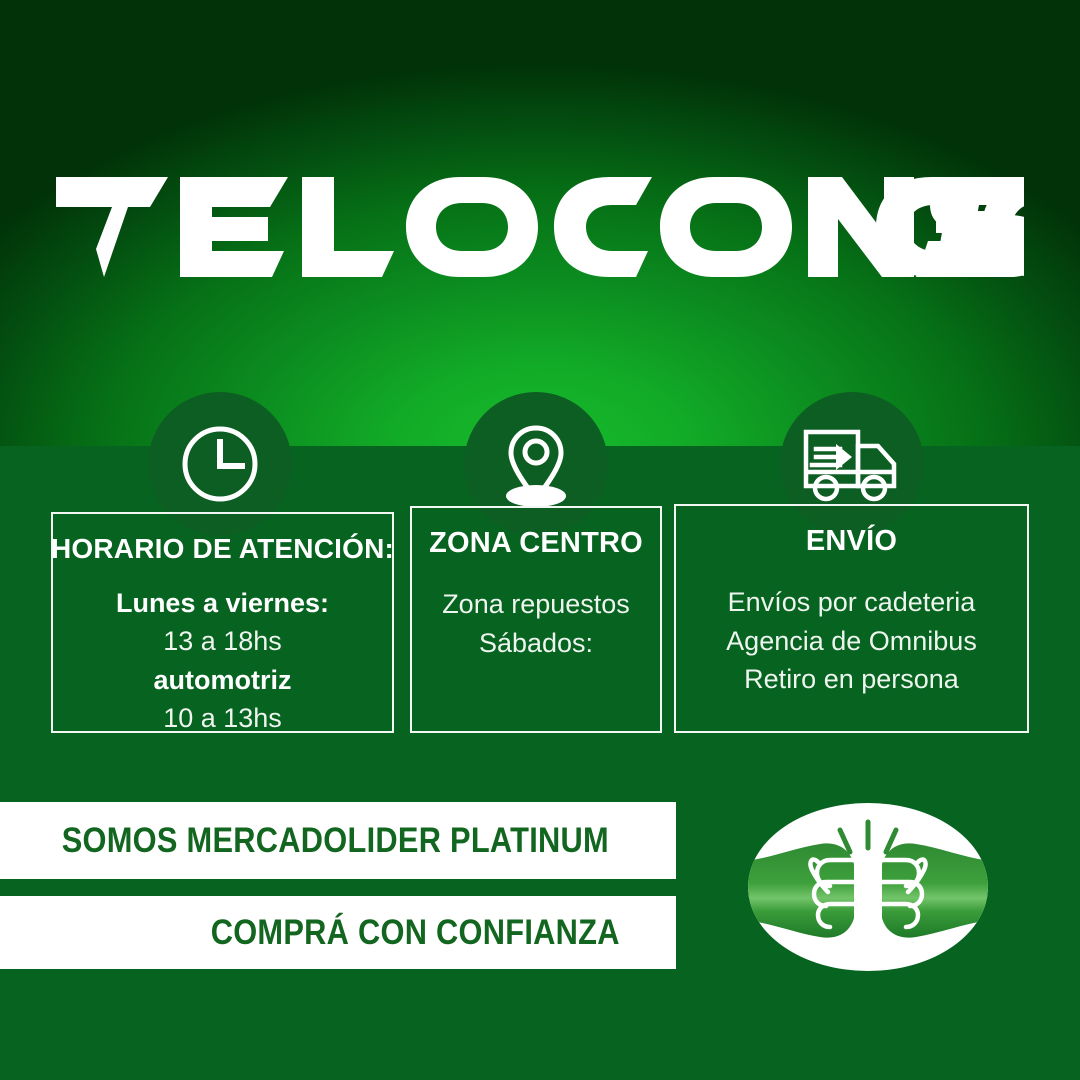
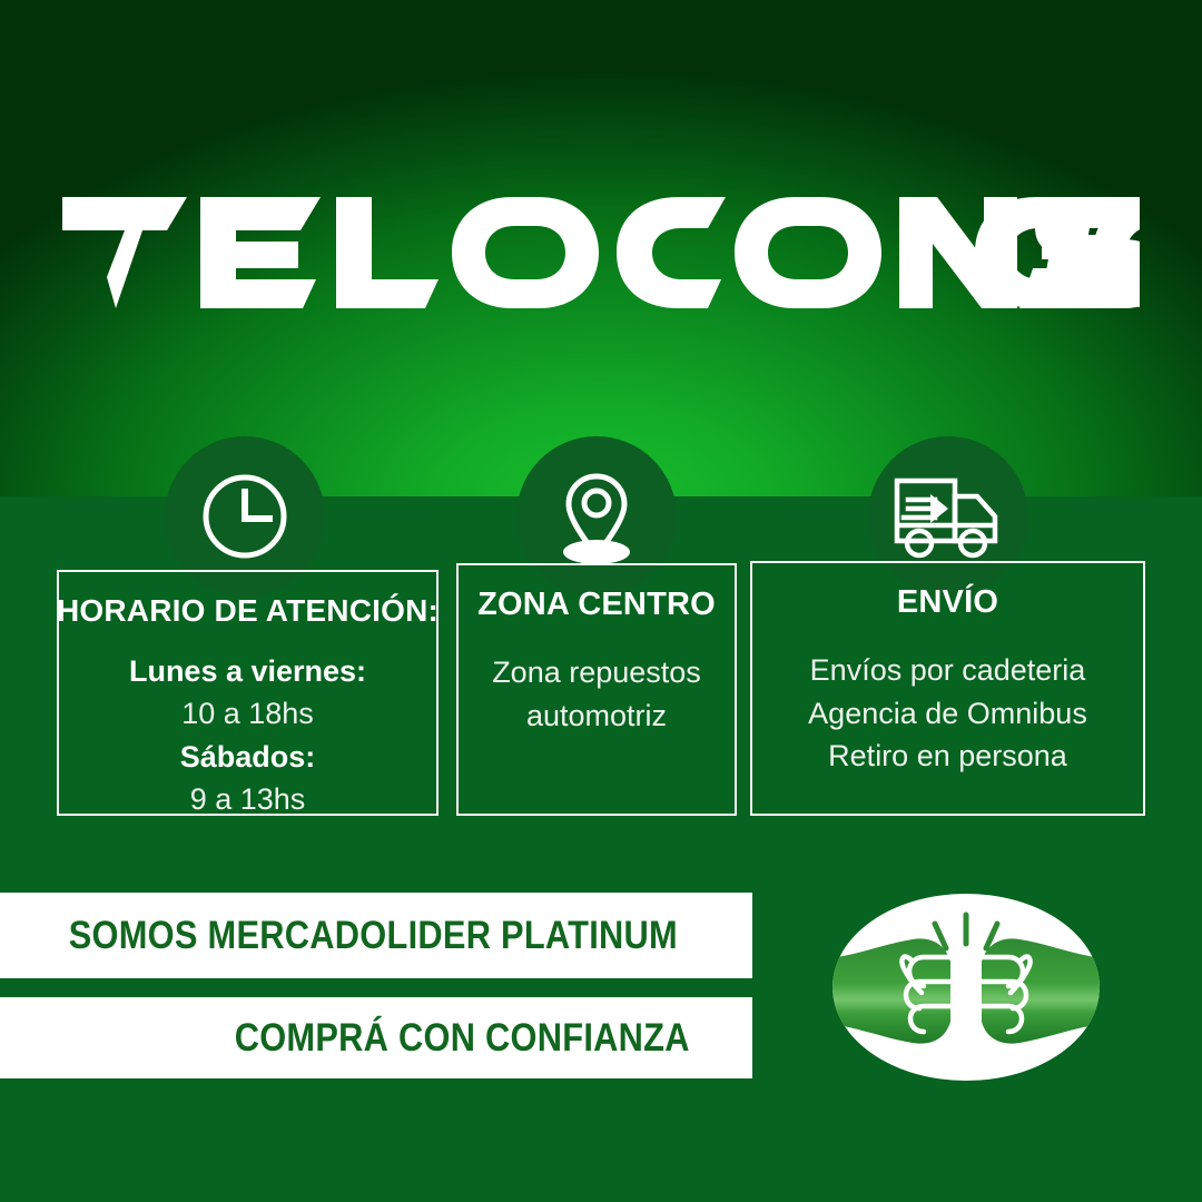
  HORARIO DE ATENCIÓN:
  Lunes a viernes:
- 13 a 18hs
+ 10 a 18hs
- automotriz
+ Sábados:
- 10 a 13hs
+ 9 a 13hs
  ZONA CENTRO
  Zona repuestos
- Sábados:
+ automotriz
  ENVÍO
  Envíos por cadeteria
  Agencia de Omnibus
  Retiro en persona
  SOMOS MERCADOLIDER PLATINUM
  COMPRÁ CON CONFIANZA
